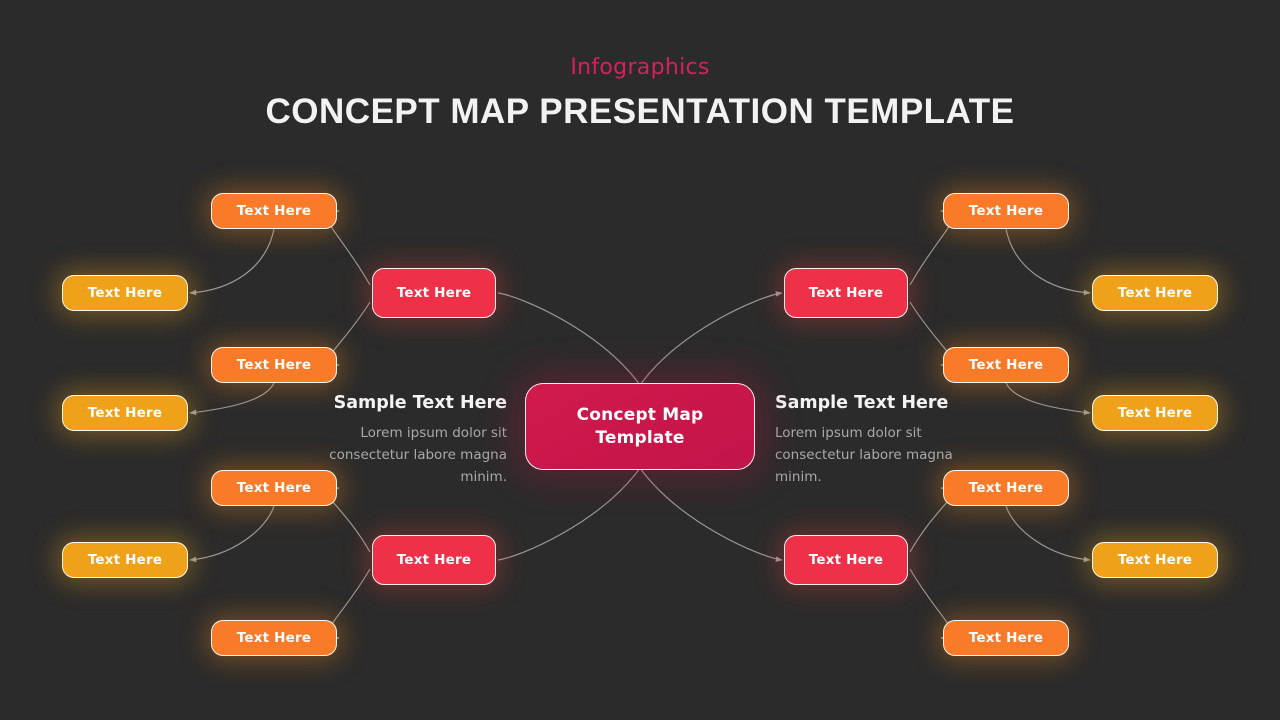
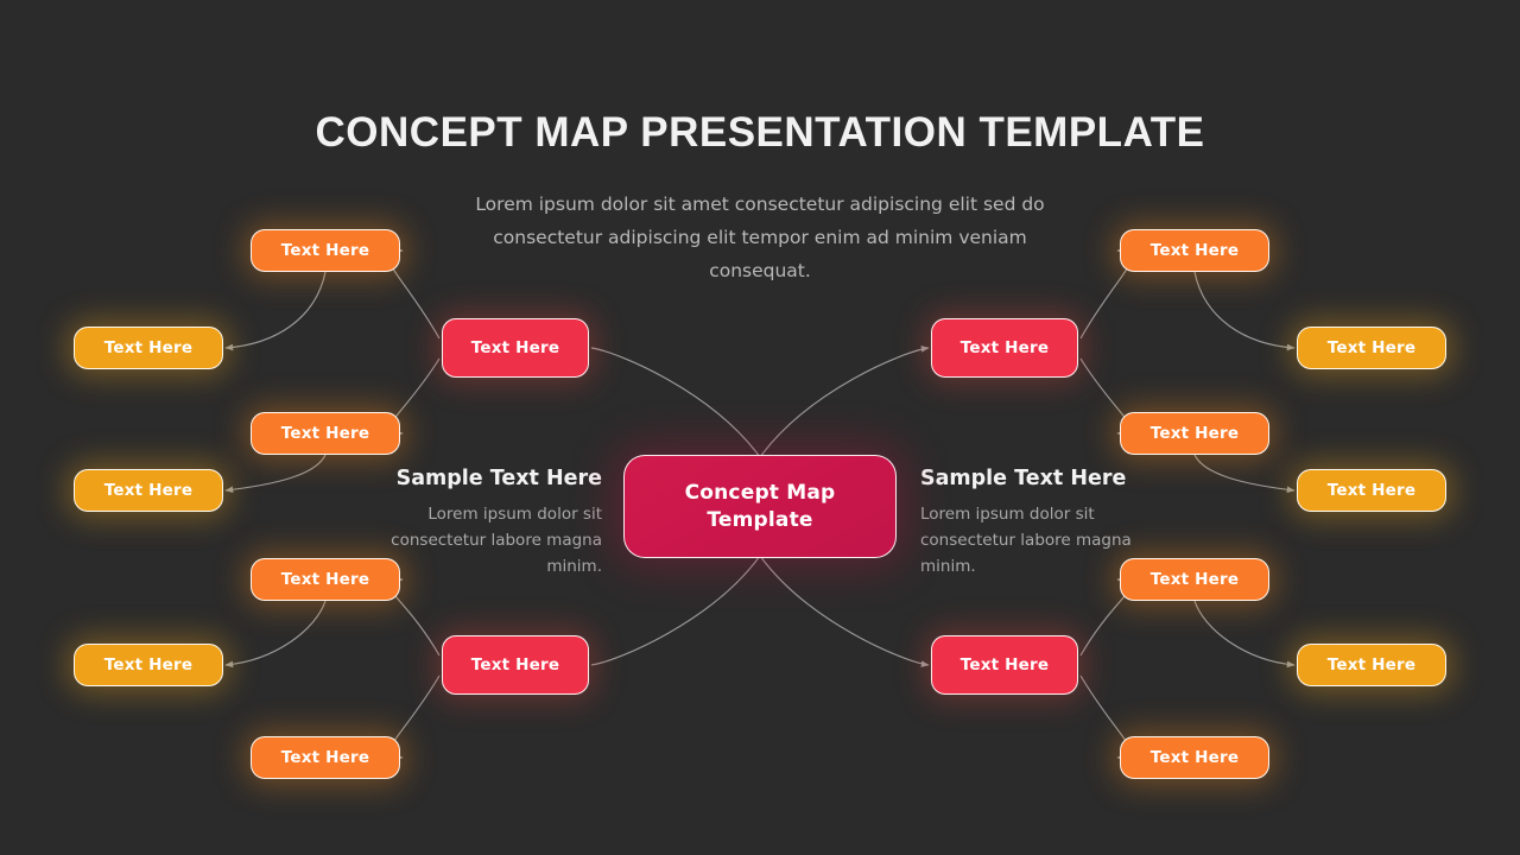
- Infographics
  CONCEPT MAP PRESENTATION TEMPLATE
+ Lorem ipsum dolor sit amet consectetur adipiscing elit sed do consectetur adipiscing elit tempor enim ad minim veniam consequat.
  Text Here
  Text Here
  Text Here
  Text Here
  Text Here
  Text Here
  Text Here
  Text Here
  Text Here
  Text Here
  Text Here
  Text Here
  Text Here
  Text Here
  Text Here
  Text Here
  Text Here
  Text Here
  Sample Text Here
  Lorem ipsum dolor sit consectetur labore magna minim.
  Sample Text Here
  Lorem ipsum dolor sit consectetur labore magna minim.
  Concept Map
  Template
